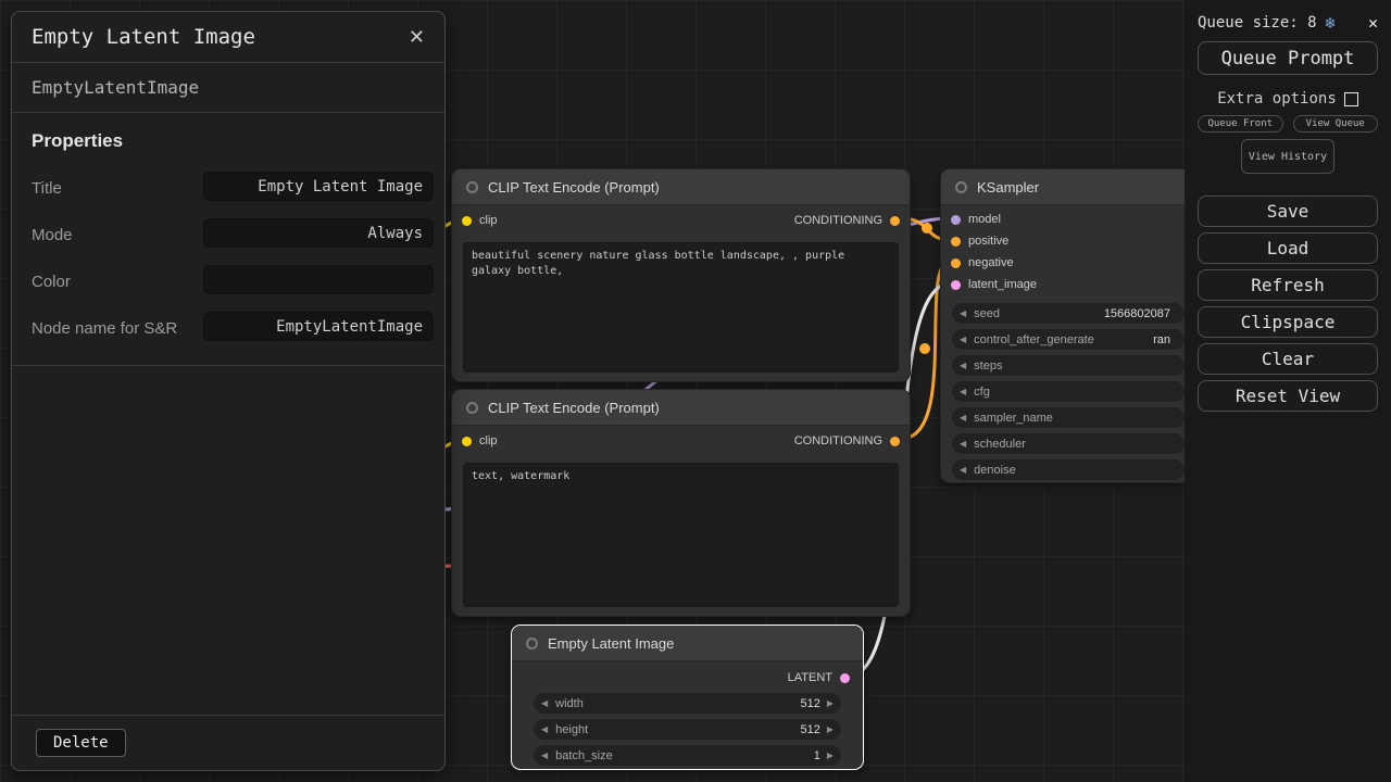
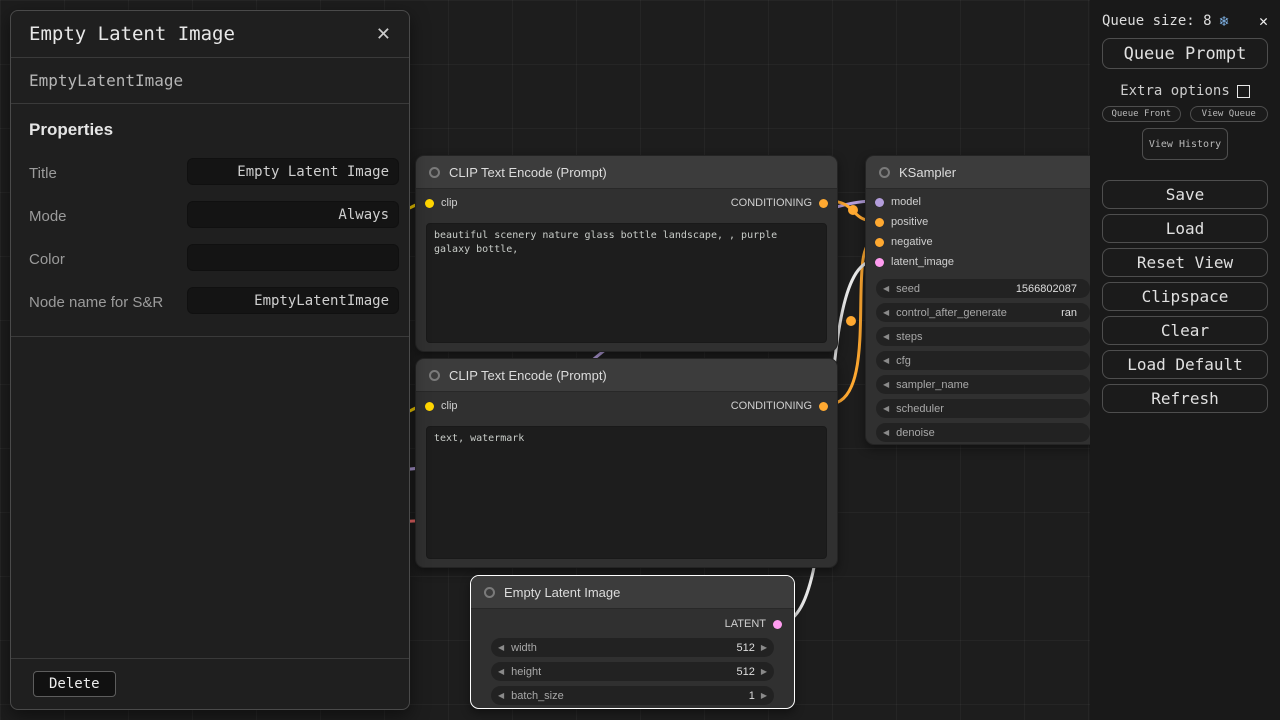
  CLIP Text Encode (Prompt)
  clip
  CONDITIONING
  CLIP Text Encode (Prompt)
  clip
  CONDITIONING
  text, watermark
  KSampler
  model
  positive
  negative
  latent_image
  ◀
  seed
  1566802087
  ◀
  control_after_generate
  ran
  ◀
  steps
  ◀
  cfg
  ◀
  sampler_name
  ◀
  scheduler
  ◀
  denoise
  Empty Latent Image
  LATENT
  ◀
  width
  512
  ▶
  ◀
  height
  512
  ▶
  ◀
  batch_size
  1
  ▶
  Empty Latent Image
  ✕
  EmptyLatentImage
  Properties
  Title
  Empty Latent Image
  Mode
  Always
  Color
  Node name for S&R
  EmptyLatentImage
  Delete
  Queue size: 8
  ❄
  ✕
  Queue Prompt
  Extra options
  Queue Front
  View Queue
  View History
  Save
  Load
- Refresh
+ Reset View
  Clipspace
  Clear
+ Load Default
- Reset View
+ Refresh
